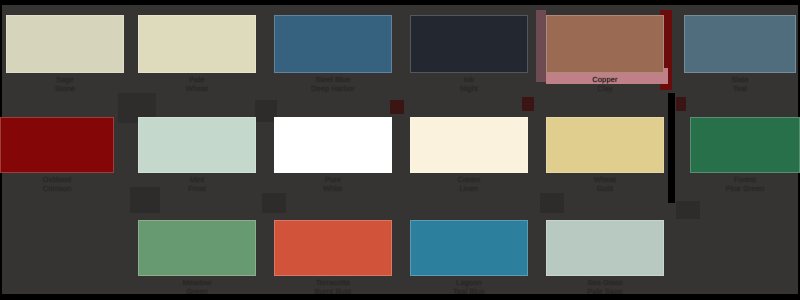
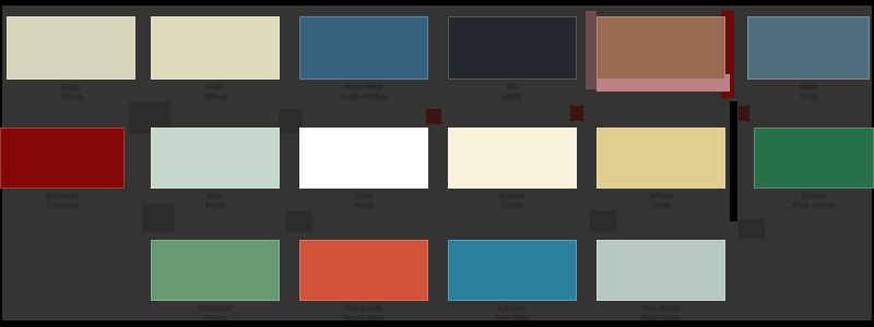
- Copper
- Clay
  Green
  Burnt Rust
  Teal Blue
  Pale Sage
